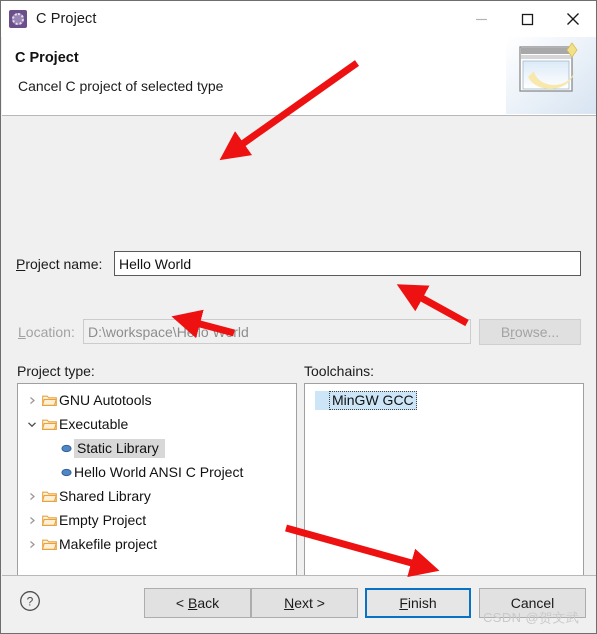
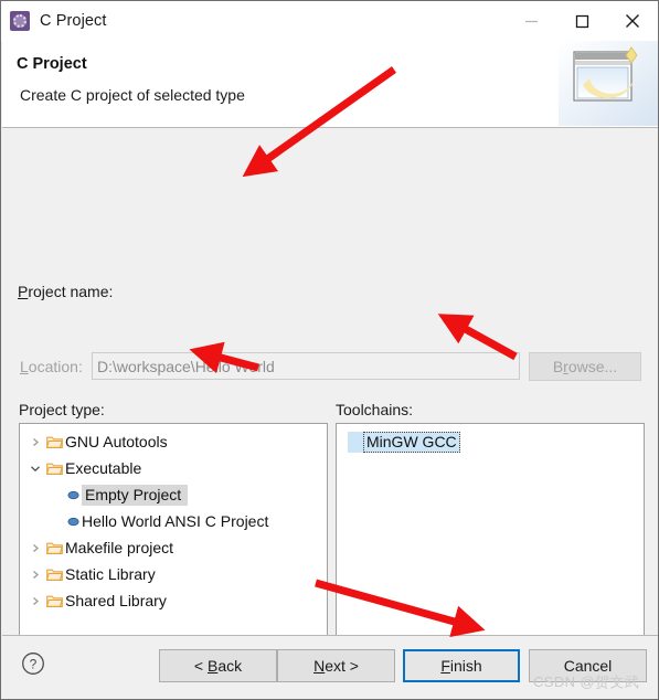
  C Project
  C Project
- Cancel C project of selected type
+ Create C project of selected type
  Project name:
- Hello World
  Location:
  D:\workspace\Hello rld
  B
  r
  owse...
  Project type:
  Toolchains:
  GNU Autotools
  Executable
- Static Library
+ Empty Project
  Hello World ANSI C Project
- Shared Library
+ Makefile project
- Empty Project
+ Static Library
- Makefile project
+ Shared Library
  MinGW GCC
  ?
  <
  B
  ack
  N
  ext >
  F
  inish
  Cancel
  CSDN @贺文武
